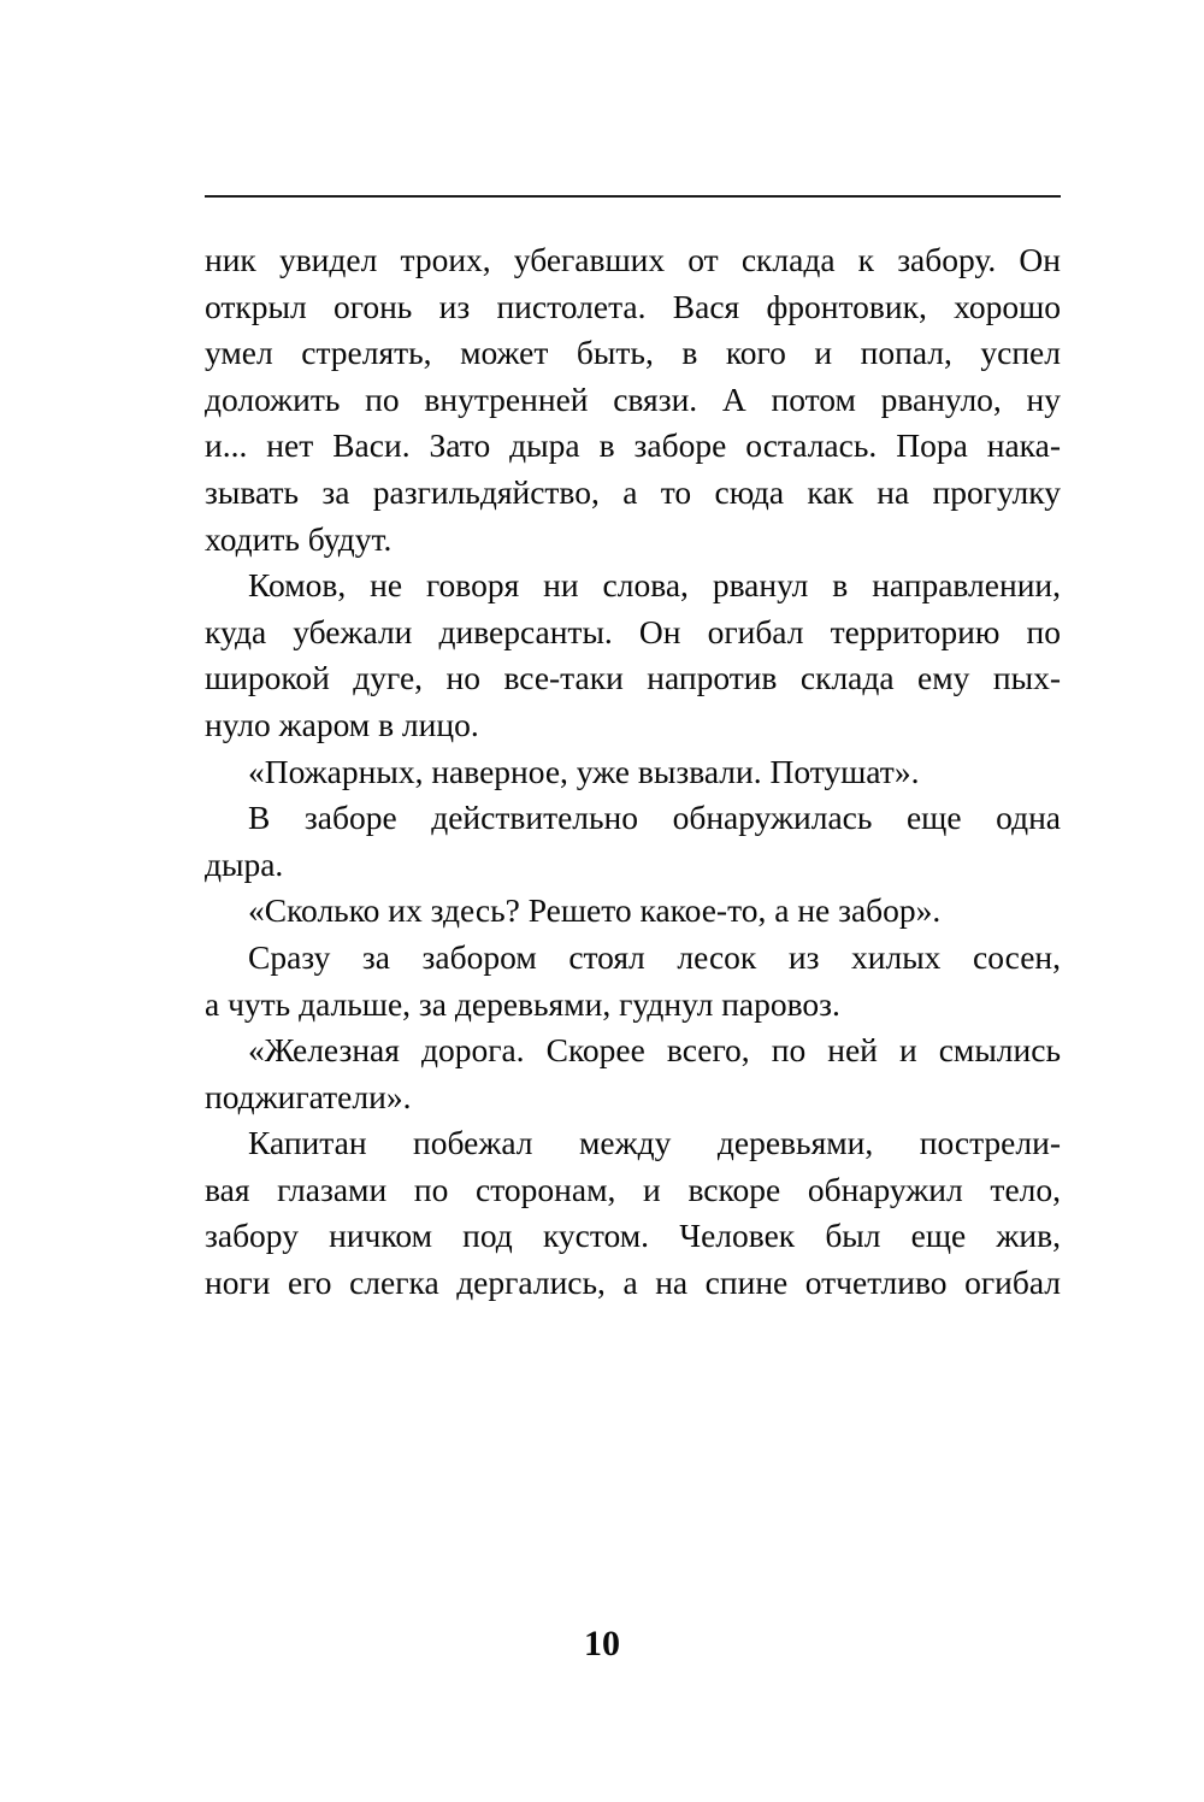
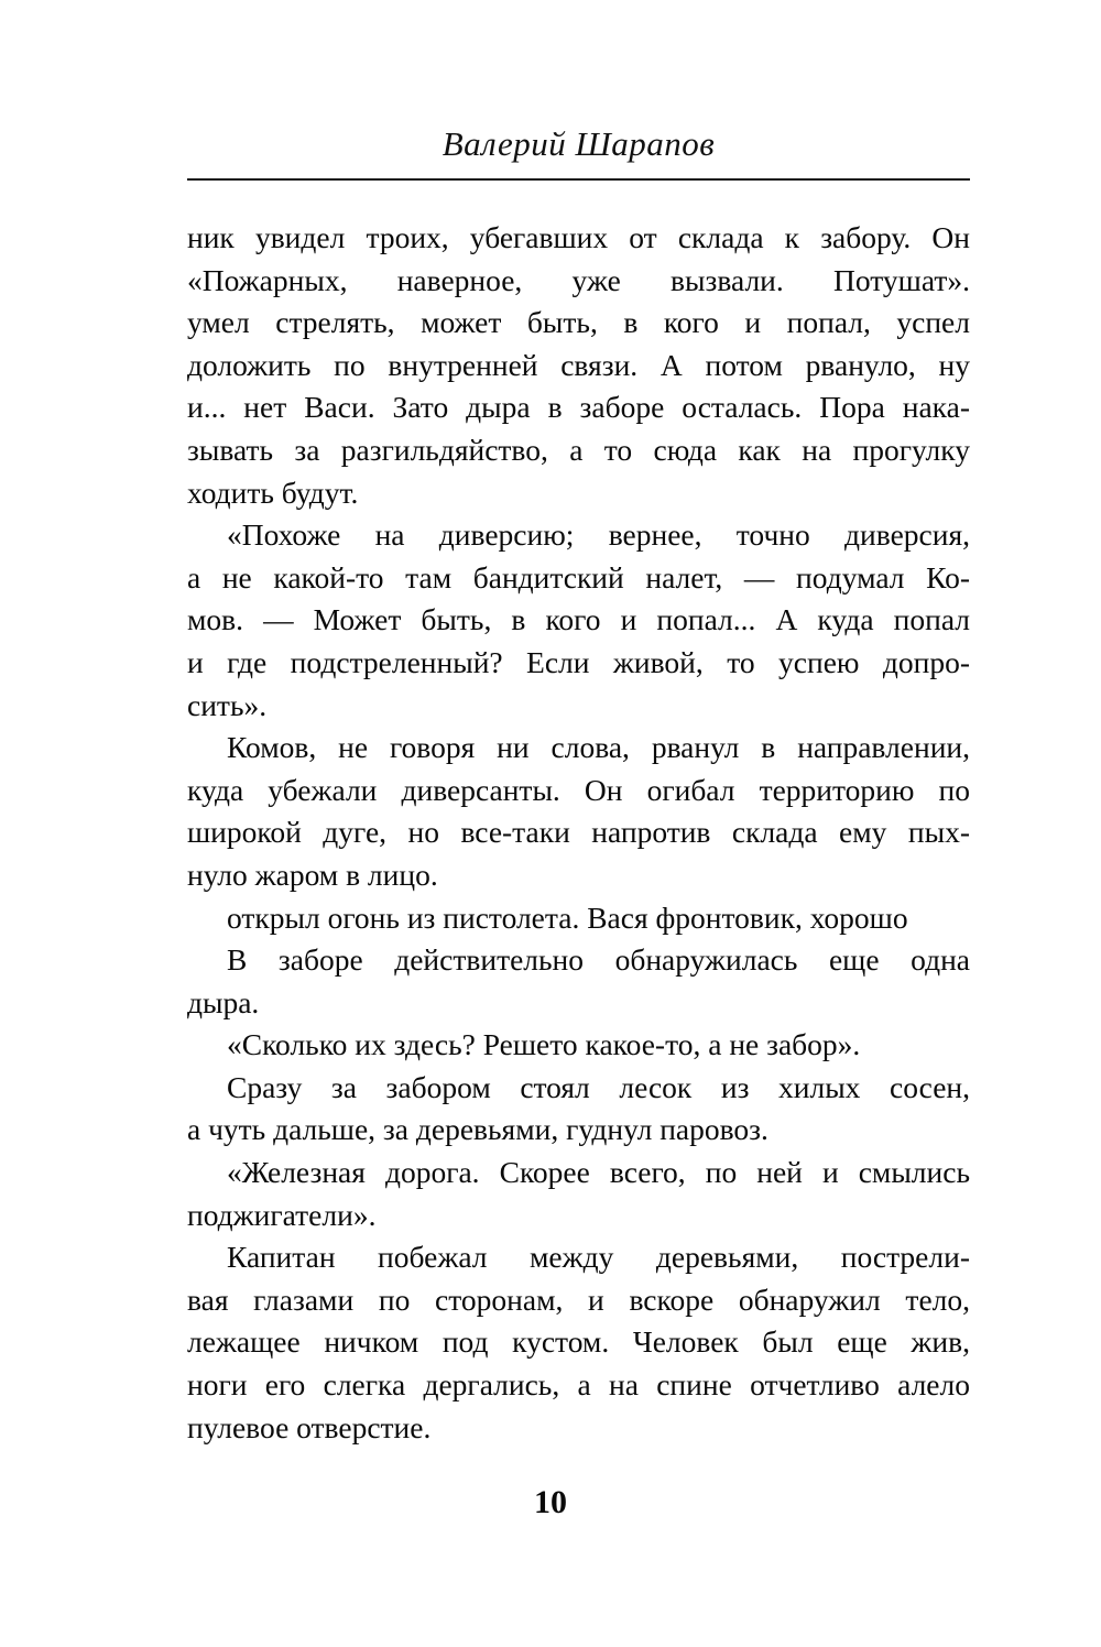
+ Валерий Шарапов
  ник увидел троих, убегавших от склада к забору. Он
- открыл огонь из пистолета. Вася фронтовик, хорошо
+ «Пожарных, наверное, уже вызвали. Потушат».
  умел стрелять, может быть, в кого и попал, успел
  доложить по внутренней связи. А потом рвануло, ну
  и... нет Васи. Зато дыра в заборе осталась. Пора нака-
  зывать за разгильдяйство, а то сюда как на прогулку
  ходить будут.
+ «Похоже на диверсию; вернее, точно диверсия,
+ а не какой-то там бандитский налет, — подумал Ко-
+ мов. — Может быть, в кого и попал... А куда попал
+ и где подстреленный? Если живой, то успею допро-
+ сить».
  Комов, не говоря ни слова, рванул в направлении,
  куда убежали диверсанты. Он огибал территорию по
  широкой дуге, но все-таки напротив склада ему пых-
  нуло жаром в лицо.
- «Пожарных, наверное, уже вызвали. Потушат».
+ открыл огонь из пистолета. Вася фронтовик, хорошо
  В заборе действительно обнаружилась еще одна
  дыра.
  «Сколько их здесь? Решето какое-то, а не забор».
  Сразу за забором стоял лесок из хилых сосен,
  а чуть дальше, за деревьями, гуднул паровоз.
  «Железная дорога. Скорее всего, по ней и смылись
  поджигатели».
  Капитан побежал между деревьями, пострели-
  вая глазами по сторонам, и вскоре обнаружил тело,
- забору ничком под кустом. Человек был еще жив,
+ лежащее ничком под кустом. Человек был еще жив,
- ноги его слегка дергались, а на спине отчетливо огибал
+ ноги его слегка дергались, а на спине отчетливо алело
+ пулевое отверстие.
  10
